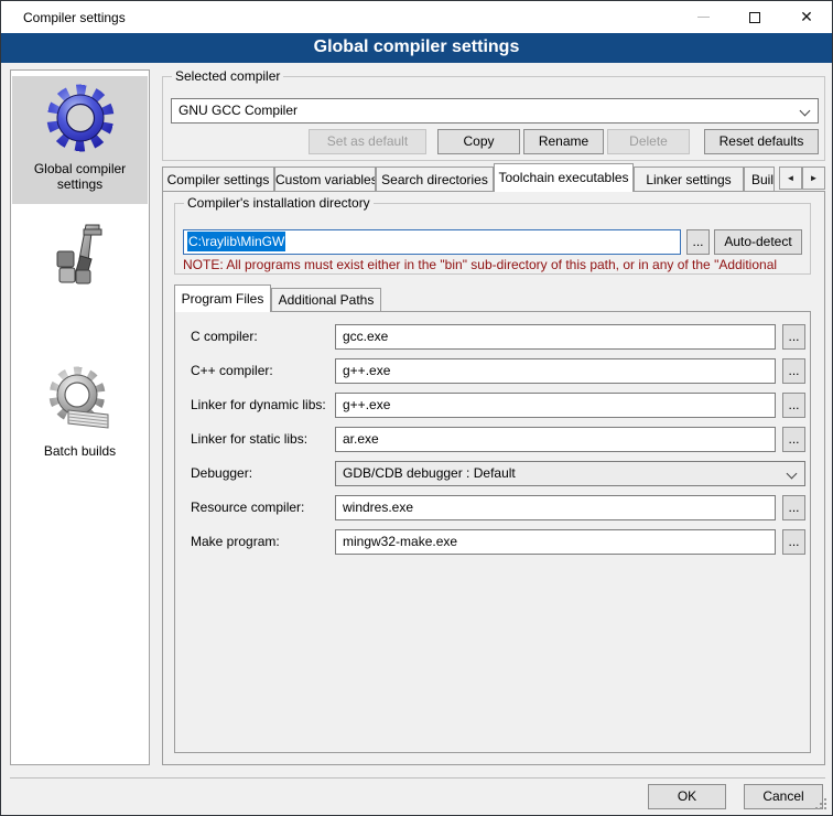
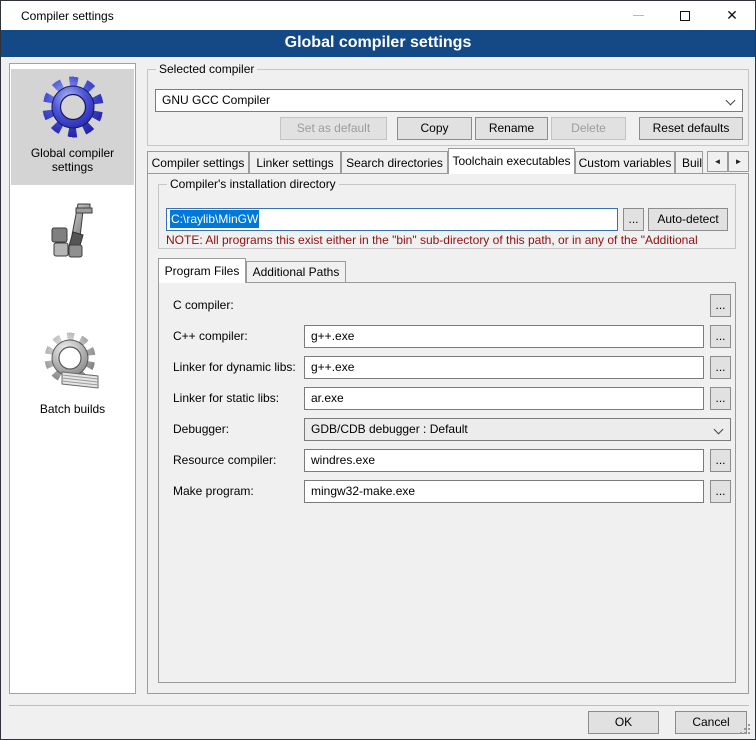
  Compiler settings
  ✕
  Global compiler settings
  Global compiler settings
  Batch builds
  Selected compiler
  GNU GCC Compiler
  Set as default
  Copy
  Rename
  Delete
  Reset defaults
  Compiler settings
- Custom variables
+ Linker settings
  Search directories
  Toolchain executables
- Linker settings
+ Custom variables
  Buil
  ◄
  ►
  Compiler's installation directory
  C:\raylib\MinGW
  ...
  Auto-detect
- NOTE: All programs must exist either in the "bin" sub-directory of this path, or in any of the "Additional
+ NOTE: All programs this exist either in the "bin" sub-directory of this path, or in any of the "Additional
  Program Files
  Additional Paths
  C compiler:
- gcc.exe
  ...
  C++ compiler:
  g++.exe
  ...
  Linker for dynamic libs:
  g++.exe
  ...
  Linker for static libs:
  ar.exe
  ...
  Debugger:
  GDB/CDB debugger : Default
  Resource compiler:
  windres.exe
  ...
  Make program:
  mingw32-make.exe
  ...
  OK
  Cancel
